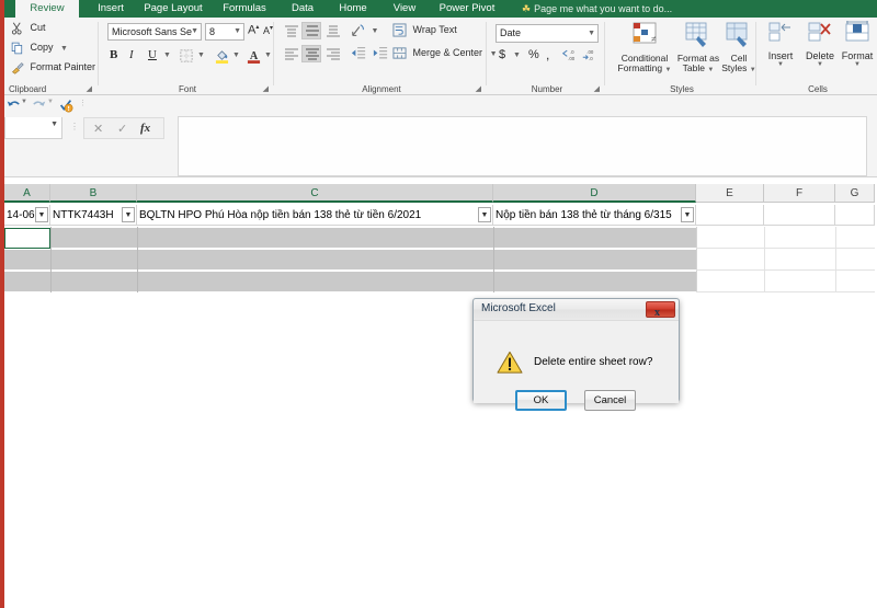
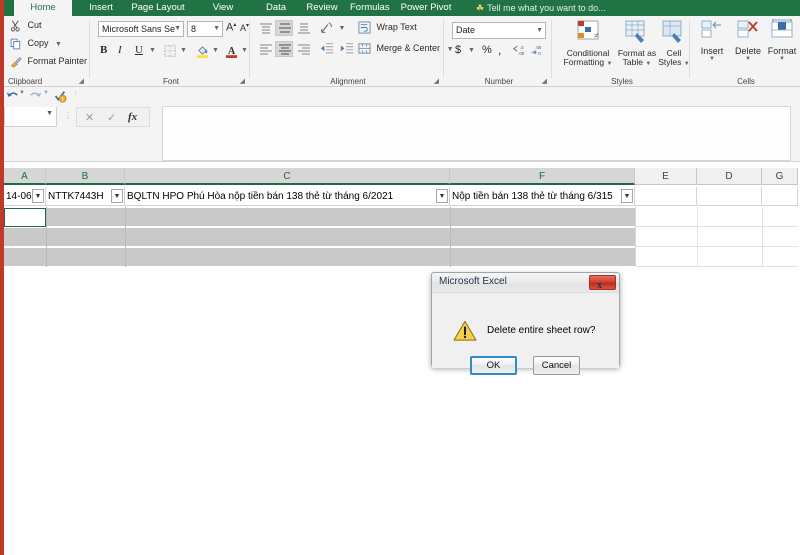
- Review
+ Home
  Insert
  Page Layout
- Formulas
+ View
  Data
- Home
+ Review
- View
+ Formulas
  Power Pivot
- ☘ Page me what you want to do...
+ ☘ Tell me what you want to do...
  Cut
  Copy
  Format Painter
  Clipboard
  Microsoft Sans Se
  8
  B
  I
  U
  A
  Font
  Wrap Text
  Merge & Center
  Alignment
  Date
  $
  %
  ,
  Number
  ≠
  Conditional
  Formatting
  Format as
  Table
  Cell
  Styles
  Styles
  Insert
  Delete
  Format
  Cells
  ⋮
  ✕
  ✓
  fx
  A
  B
  C
- D
+ F
  E
- F
+ D
  G
  14-06
  NTTK7443H
- BQLTN HPO Phú Hòa nộp tiền bán 138 thẻ từ tiền 6/2021
+ BQLTN HPO Phú Hòa nộp tiền bán 138 thẻ từ tháng 6/2021
  Nộp tiền bán 138 thẻ từ tháng 6/315
  Microsoft Excel
  x
  Delete entire sheet row?
  OK
  Cancel
